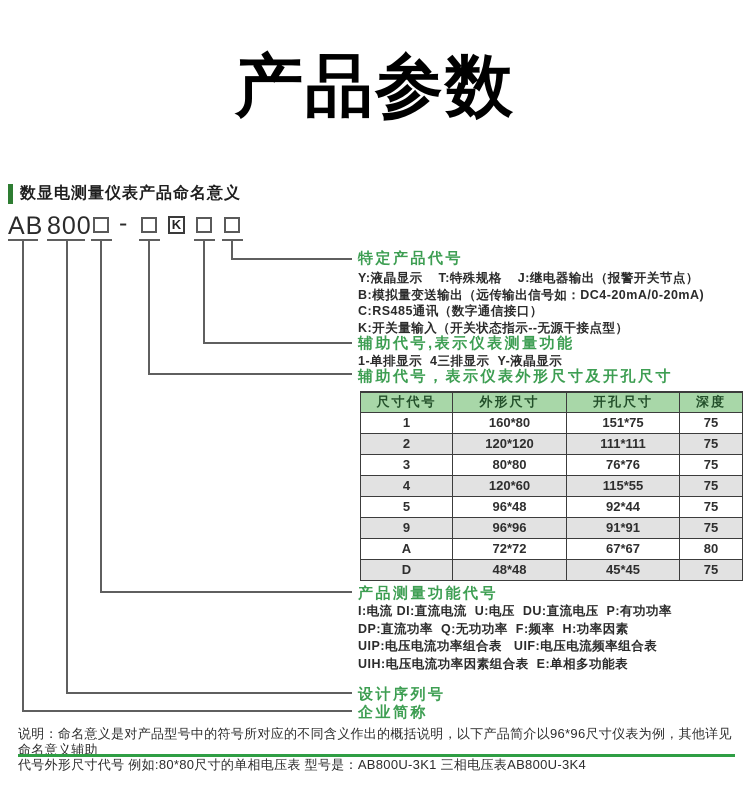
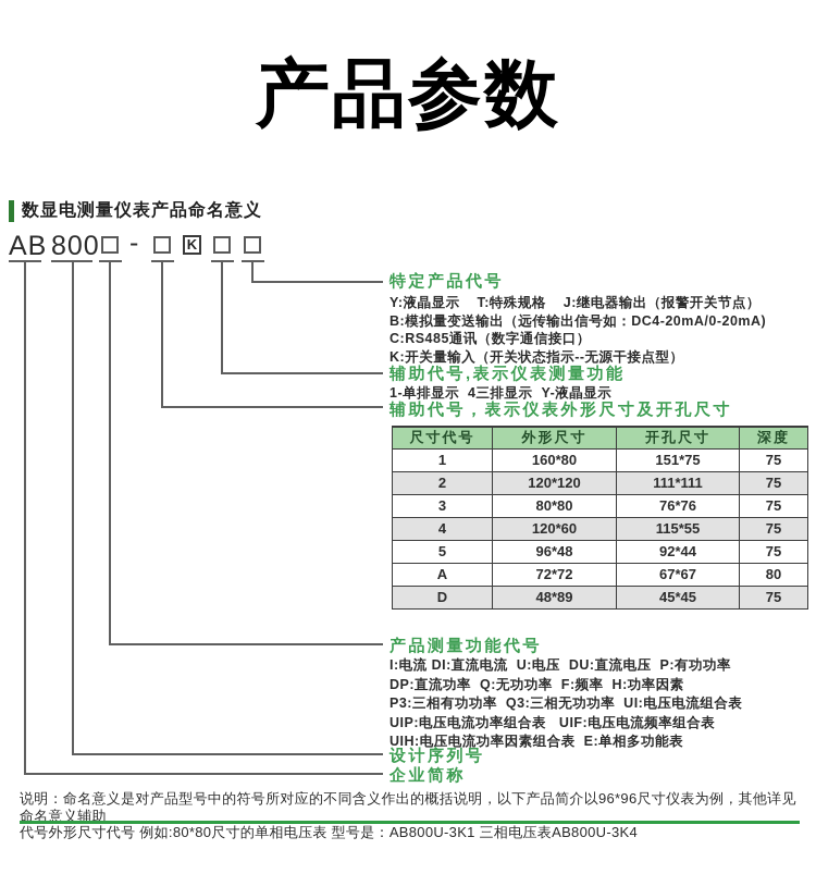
  产品参数
  数显电测量仪表产品命名意义
  AB
  800
  -
  K
  特定产品代号
  Y:液晶显示 T:特殊规格 J:继电器输出（报警开关节点）
  B:模拟量变送输出（远传输出信号如：DC4-20mA/0-20mA)
  C:RS485通讯（数字通信接口）
  K:开关量输入（开关状态指示--无源干接点型）
  辅助代号,表示仪表测量功能
  1-单排显示 4三排显示 Y-液晶显示
  辅助代号，表示仪表外形尺寸及开孔尺寸
  尺寸代号	外形尺寸	开孔尺寸	深度
  1	160*80	151*75	75
  2	120*120	111*111	75
  3	80*80	76*76	75
  4	120*60	115*55	75
  5	96*48	92*44	75
- 9	96*96	91*91	75
  A	72*72	67*67	80
- D	48*48	45*45	75
+ D	48*89	45*45	75
  产品测量功能代号
  I:电流 DI:直流电流 U:电压 DU:直流电压 P:有功功率
  DP:直流功率 Q:无功功率 F:频率 H:功率因素
+ P3:三相有功功率 Q3:三相无功功率 UI:电压电流组合表
  UIP:电压电流功率组合表 UIF:电压电流频率组合表
  UIH:电压电流功率因素组合表 E:单相多功能表
  设计序列号
  企业简称
  说明：命名意义是对产品型号中的符号所对应的不同含义作出的概括说明，以下产品简介以96*96尺寸仪表为例，其他详见命名意义辅助
  代号外形尺寸代号 例如:80*80尺寸的单相电压表 型号是：AB800U-3K1 三相电压表AB800U-3K4
